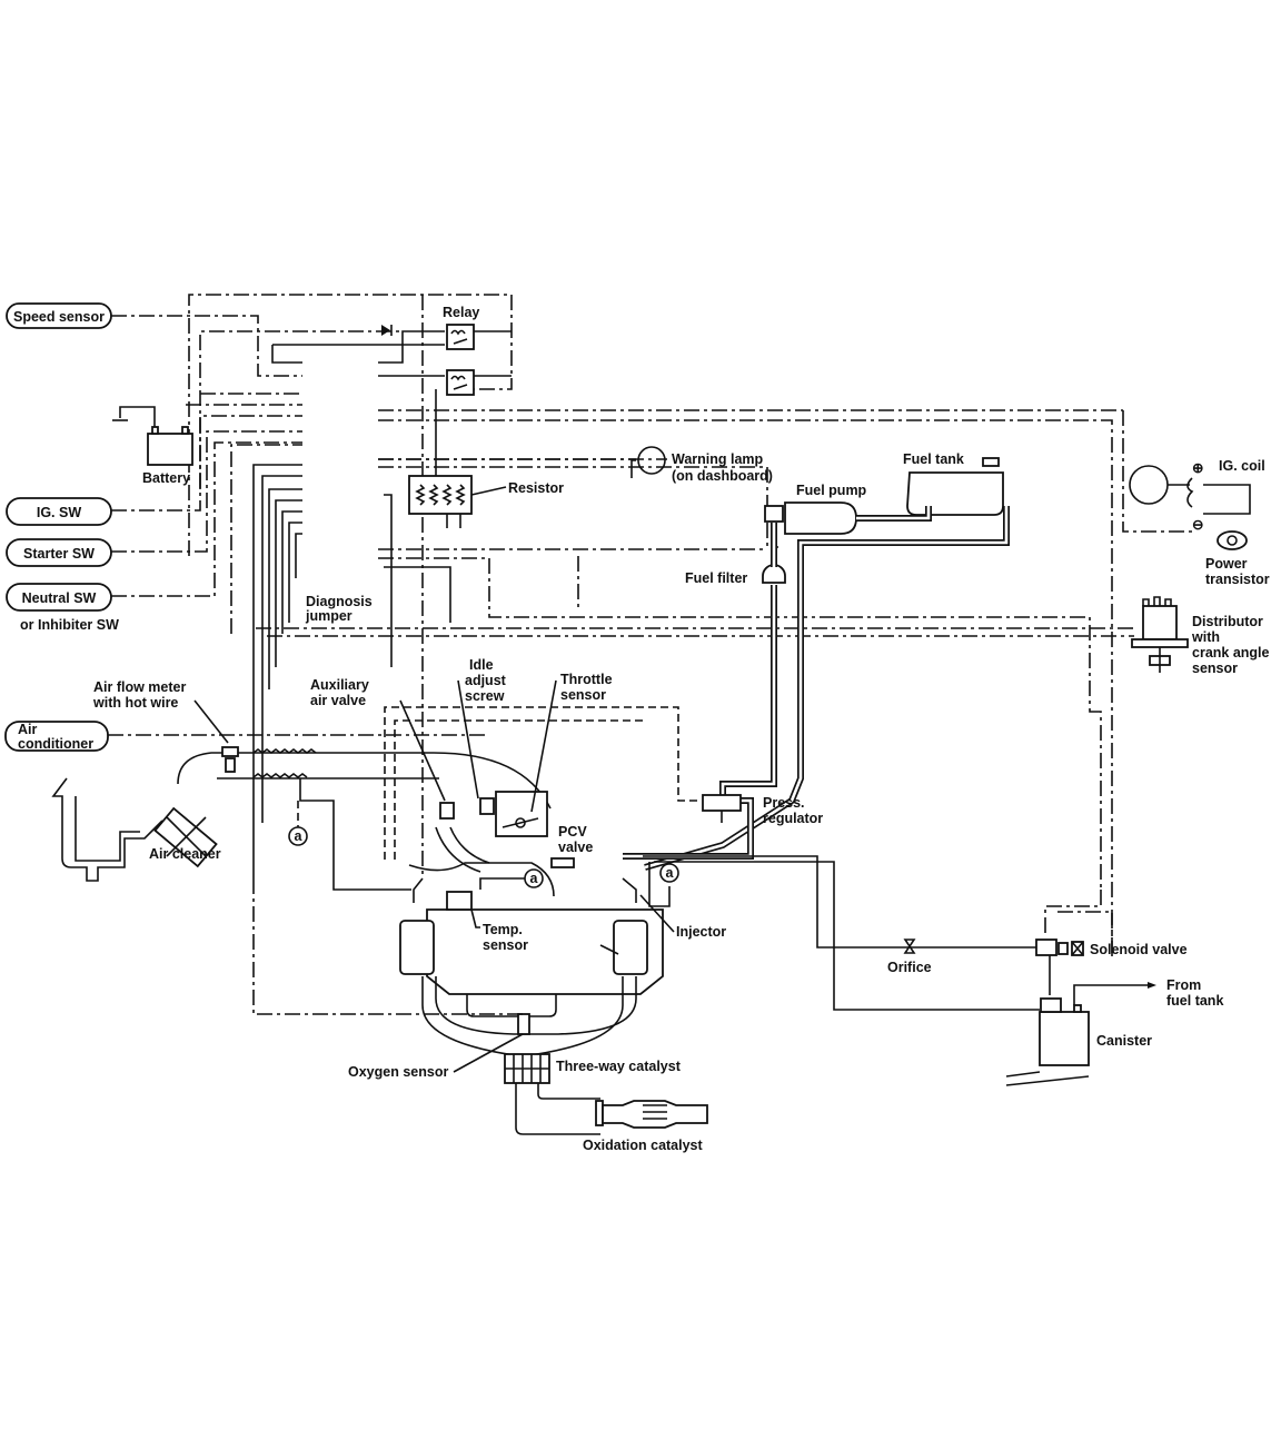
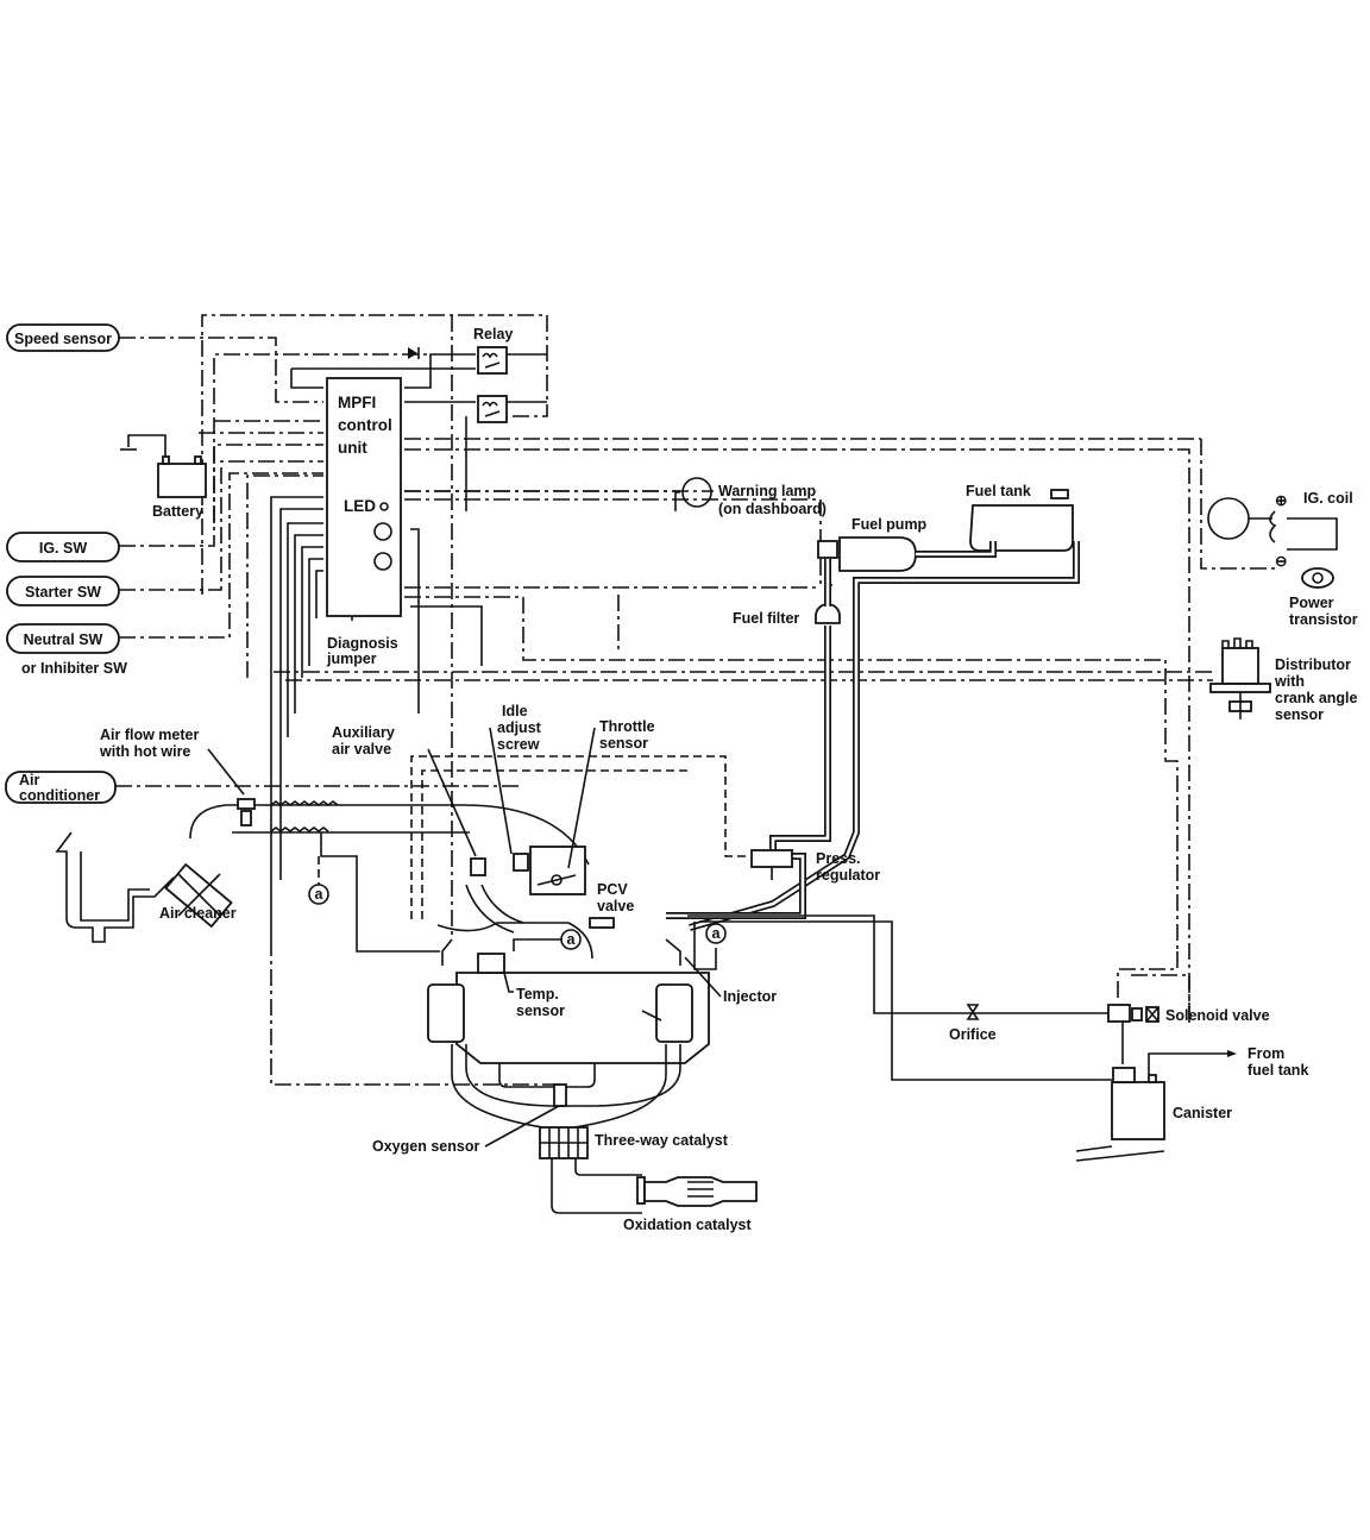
  Speed sensor
  IG. SW
  Starter SW
  Neutral SW
  or Inhibiter SW
  Air
  conditioner
  Battery
+ MPFI
+ control
+ unit
+ LED
  Diagnosis
  jumper
  Relay
- Resistor
  Warning lamp
  (on dashboard)
  Fuel pump
  Fuel tank
  Fuel filter
  ⊕
  ⊖
  IG. coil
  Power
  transistor
  Distributor
  with
  crank angle
  sensor
  Air cleaner
  Air flow meter
  with hot wire
  a
  Auxiliary
  air valve
  Idle
  adjust
  screw
  Throttle
  sensor
  PCV
  valve
  Press.
  regulator
  a
  a
  Temp.
  sensor
  Injector
  Three-way catalyst
  Oxidation catalyst
  Oxygen sensor
  Orifice
  Solenoid valve
  From
  fuel tank
  Canister
